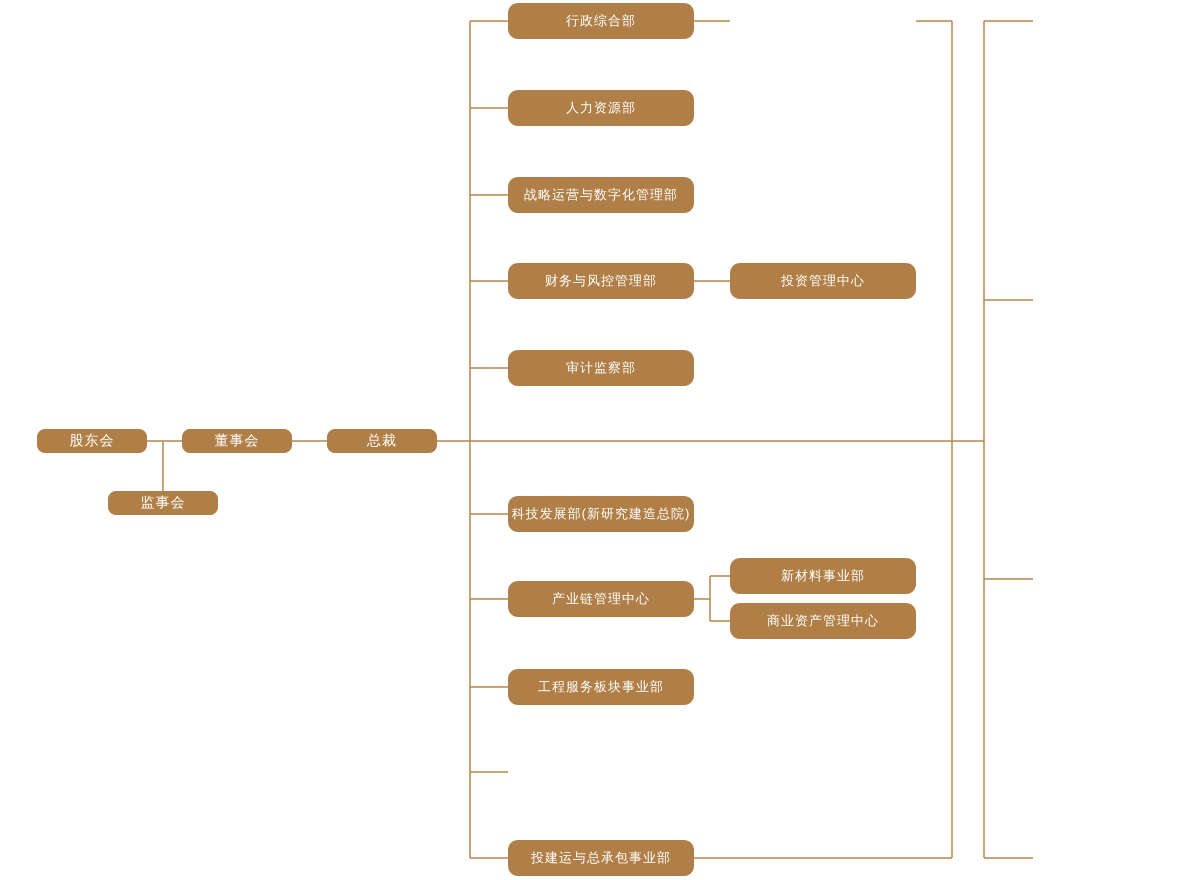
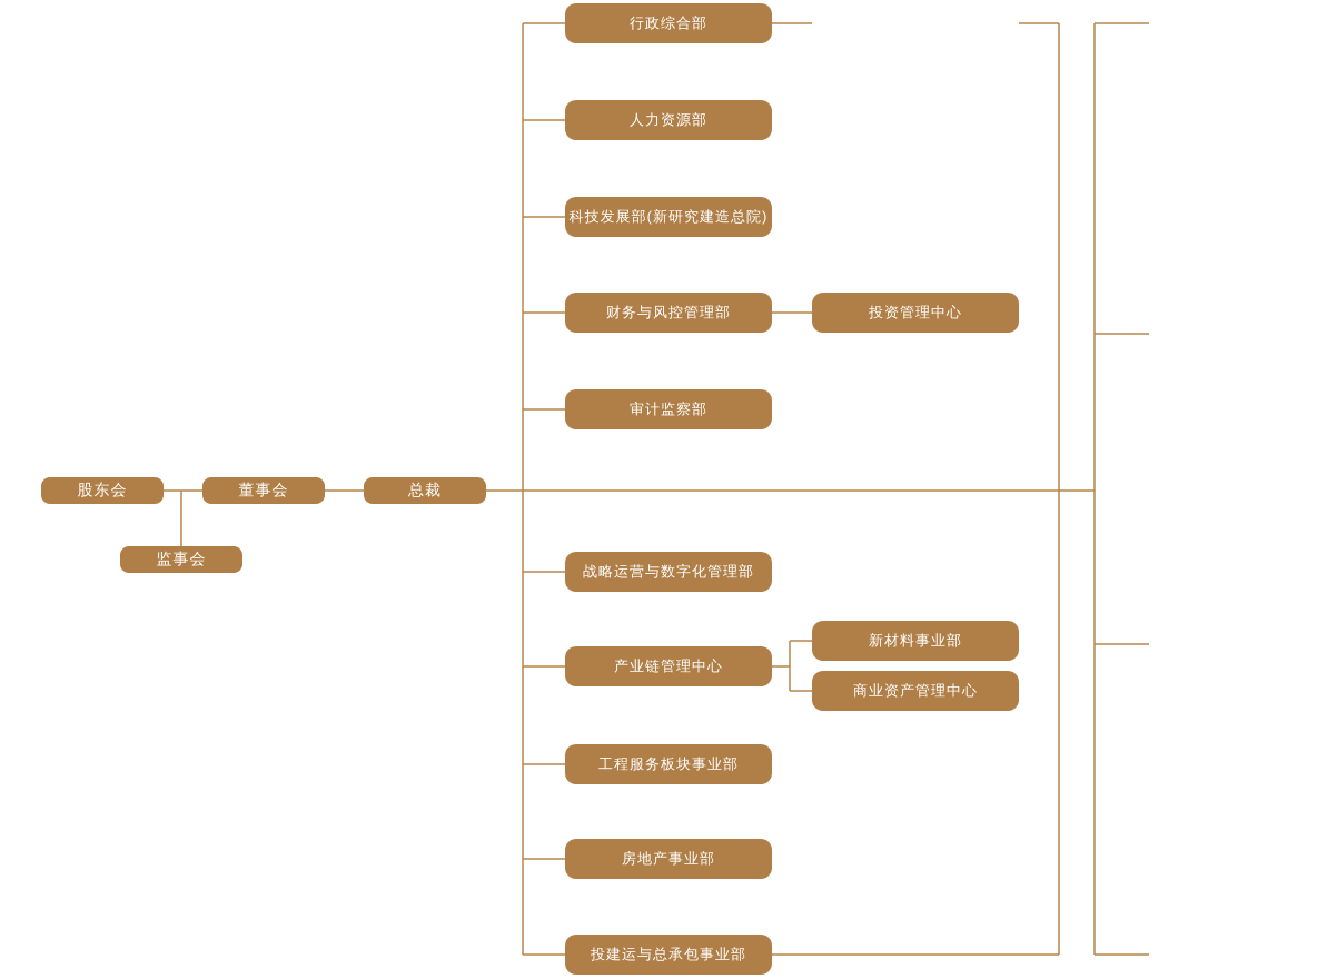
  股东会
  董事会
  总裁
  监事会
  行政综合部
  人力资源部
- 战略运营与数字化管理部
+ 科技发展部(新研究建造总院)
  财务与风控管理部
  审计监察部
- 科技发展部(新研究建造总院)
+ 战略运营与数字化管理部
  产业链管理中心
  工程服务板块事业部
+ 房地产事业部
  投建运与总承包事业部
  投资管理中心
  新材料事业部
  商业资产管理中心
